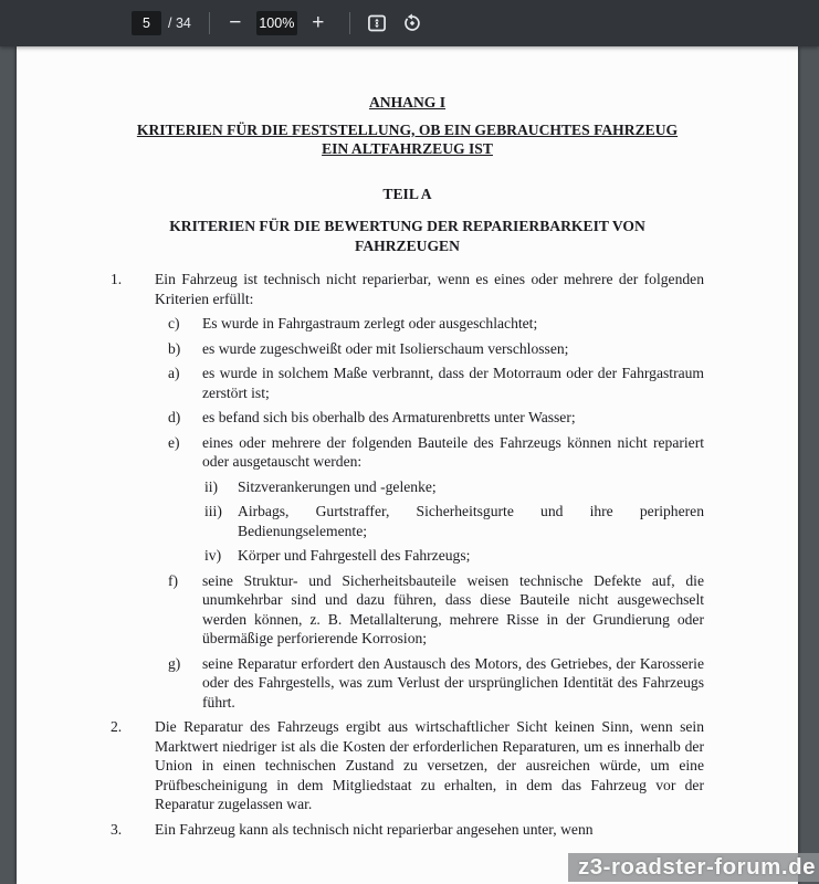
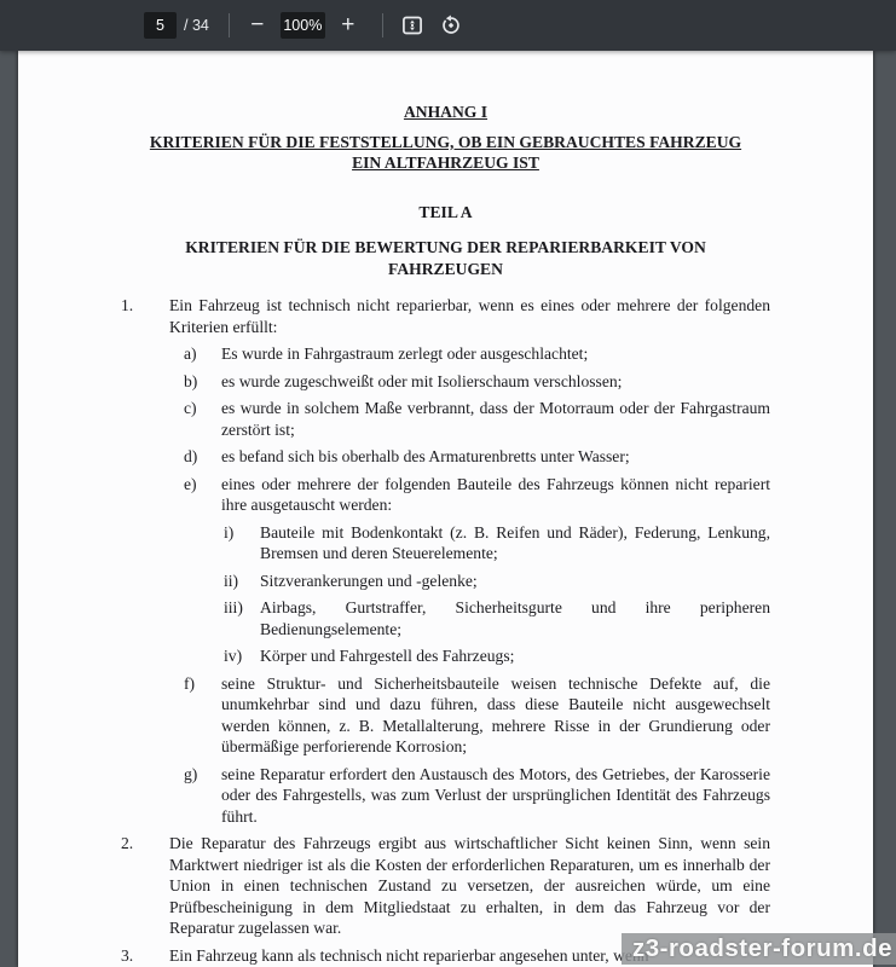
  5
  / 34
  −
  100%
  +
  ANHANG I
  KRITERIEN FÜR DIE FESTSTELLUNG, OB EIN GEBRAUCHTES FAHRZEUG
  EIN ALTFAHRZEUG IST
  TEIL A
  KRITERIEN FÜR DIE BEWERTUNG DER REPARIERBARKEIT VON
  FAHRZEUGEN
  1.
  Ein Fahrzeug ist technisch nicht reparierbar, wenn es eines oder mehrere der folgenden Kriterien erfüllt:
- c)
+ a)
  Es wurde in Fahrgastraum zerlegt oder ausgeschlachtet;
  b)
  es wurde zugeschweißt oder mit Isolierschaum verschlossen;
- a)
+ c)
  es wurde in solchem Maße verbrannt, dass der Motorraum oder der Fahrgastraum zerstört ist;
  d)
  es befand sich bis oberhalb des Armaturenbretts unter Wasser;
  e)
- eines oder mehrere der folgenden Bauteile des Fahrzeugs können nicht repariert oder ausgetauscht werden:
+ eines oder mehrere der folgenden Bauteile des Fahrzeugs können nicht repariert ihre ausgetauscht werden:
+ i)
+ Bauteile mit Bodenkontakt (z. B. Reifen und Räder), Federung, Lenkung, Bremsen und deren Steuerelemente;
  ii)
  Sitzverankerungen und -gelenke;
  iii)
  Airbags, Gurtstraffer, Sicherheitsgurte und ihre peripheren Bedienungselemente;
  iv)
  Körper und Fahrgestell des Fahrzeugs;
  f)
  seine Struktur- und Sicherheitsbauteile weisen technische Defekte auf, die unumkehrbar sind und dazu führen, dass diese Bauteile nicht ausgewechselt werden können, z. B. Metallalterung, mehrere Risse in der Grundierung oder übermäßige perforierende Korrosion;
  g)
  seine Reparatur erfordert den Austausch des Motors, des Getriebes, der Karosserie oder des Fahrgestells, was zum Verlust der ursprünglichen Identität des Fahrzeugs führt.
  2.
  Die Reparatur des Fahrzeugs ergibt aus wirtschaftlicher Sicht keinen Sinn, wenn sein Marktwert niedriger ist als die Kosten der erforderlichen Reparaturen, um es innerhalb der Union in einen technischen Zustand zu versetzen, der ausreichen würde, um eine Prüfbescheinigung in dem Mitgliedstaat zu erhalten, in dem das Fahrzeug vor der Reparatur zugelassen war.
  3.
  Ein Fahrzeug kann als technisch nicht reparierbar angesehen unter, wenn
  z3-roadster-forum.de
